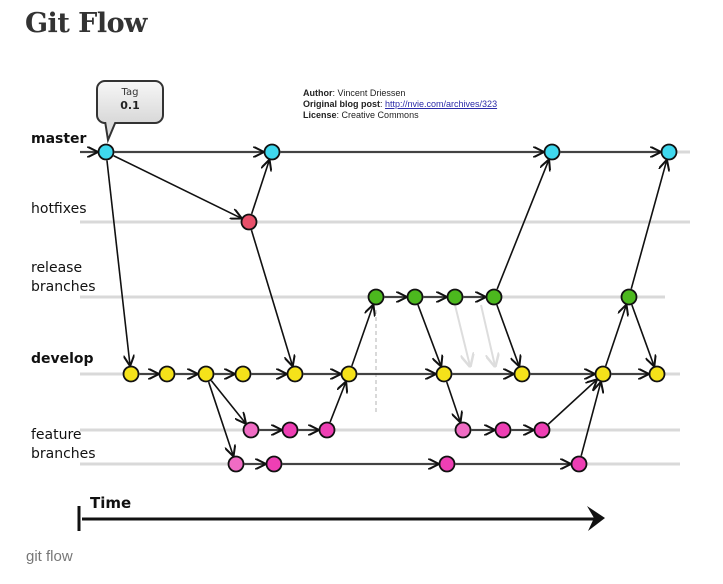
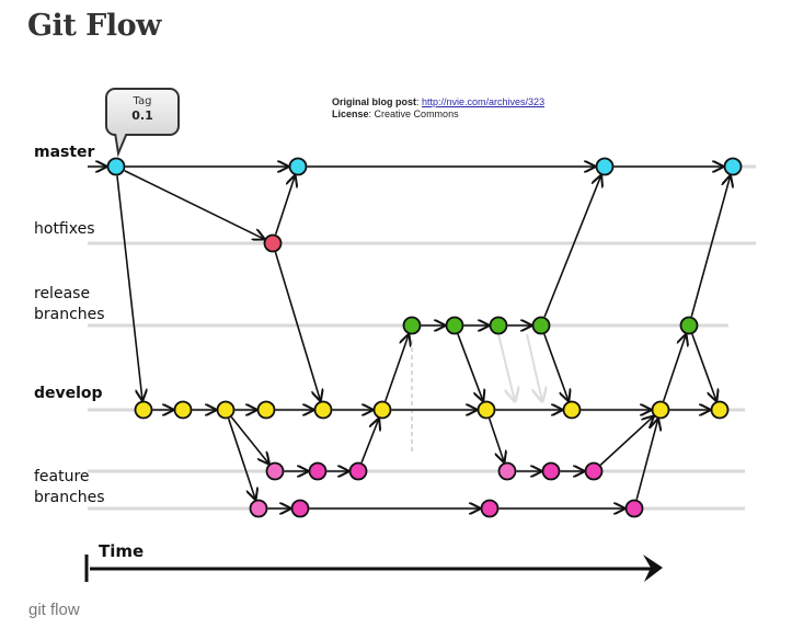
  Git Flow
- Author: Vincent Driessen
  Original blog post: http://nvie.com/archives/323
  License: Creative Commons
  master
  hotfixes
  release
  branches
  develop
  feature
  branches
  Tag
  0.1
  Time
  git flow
